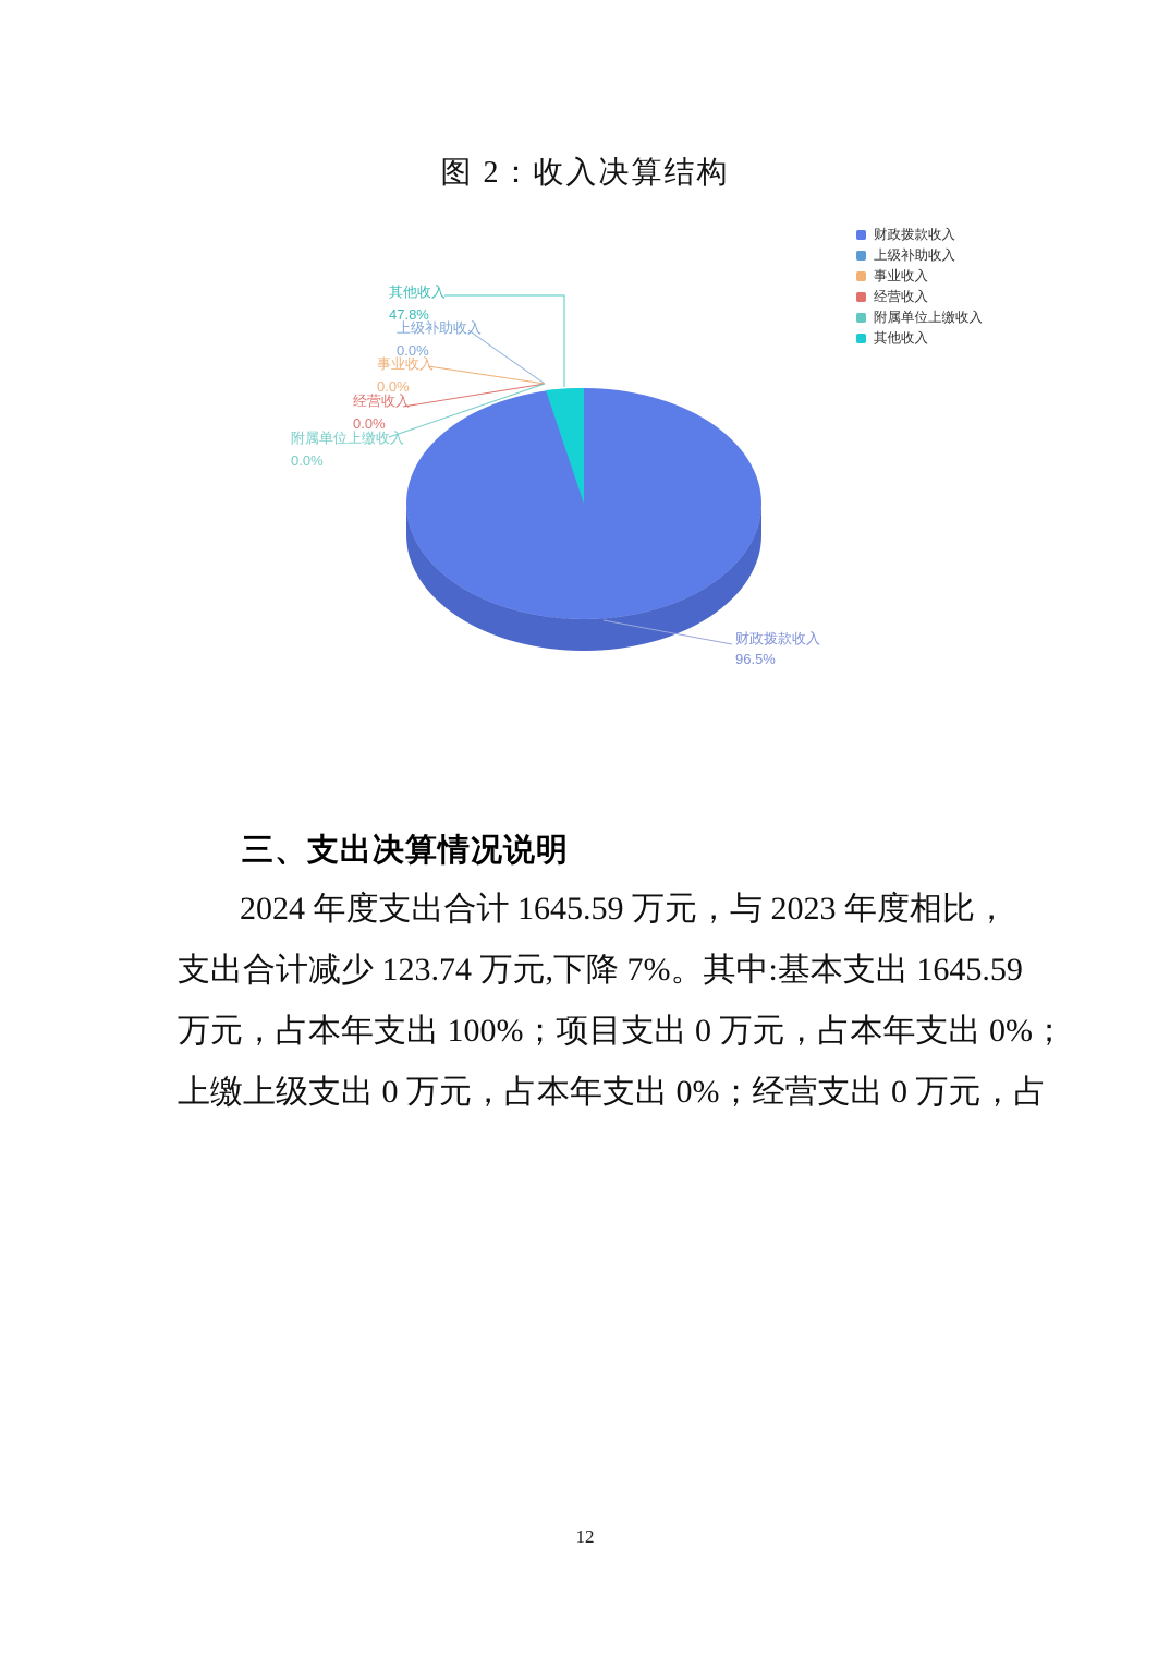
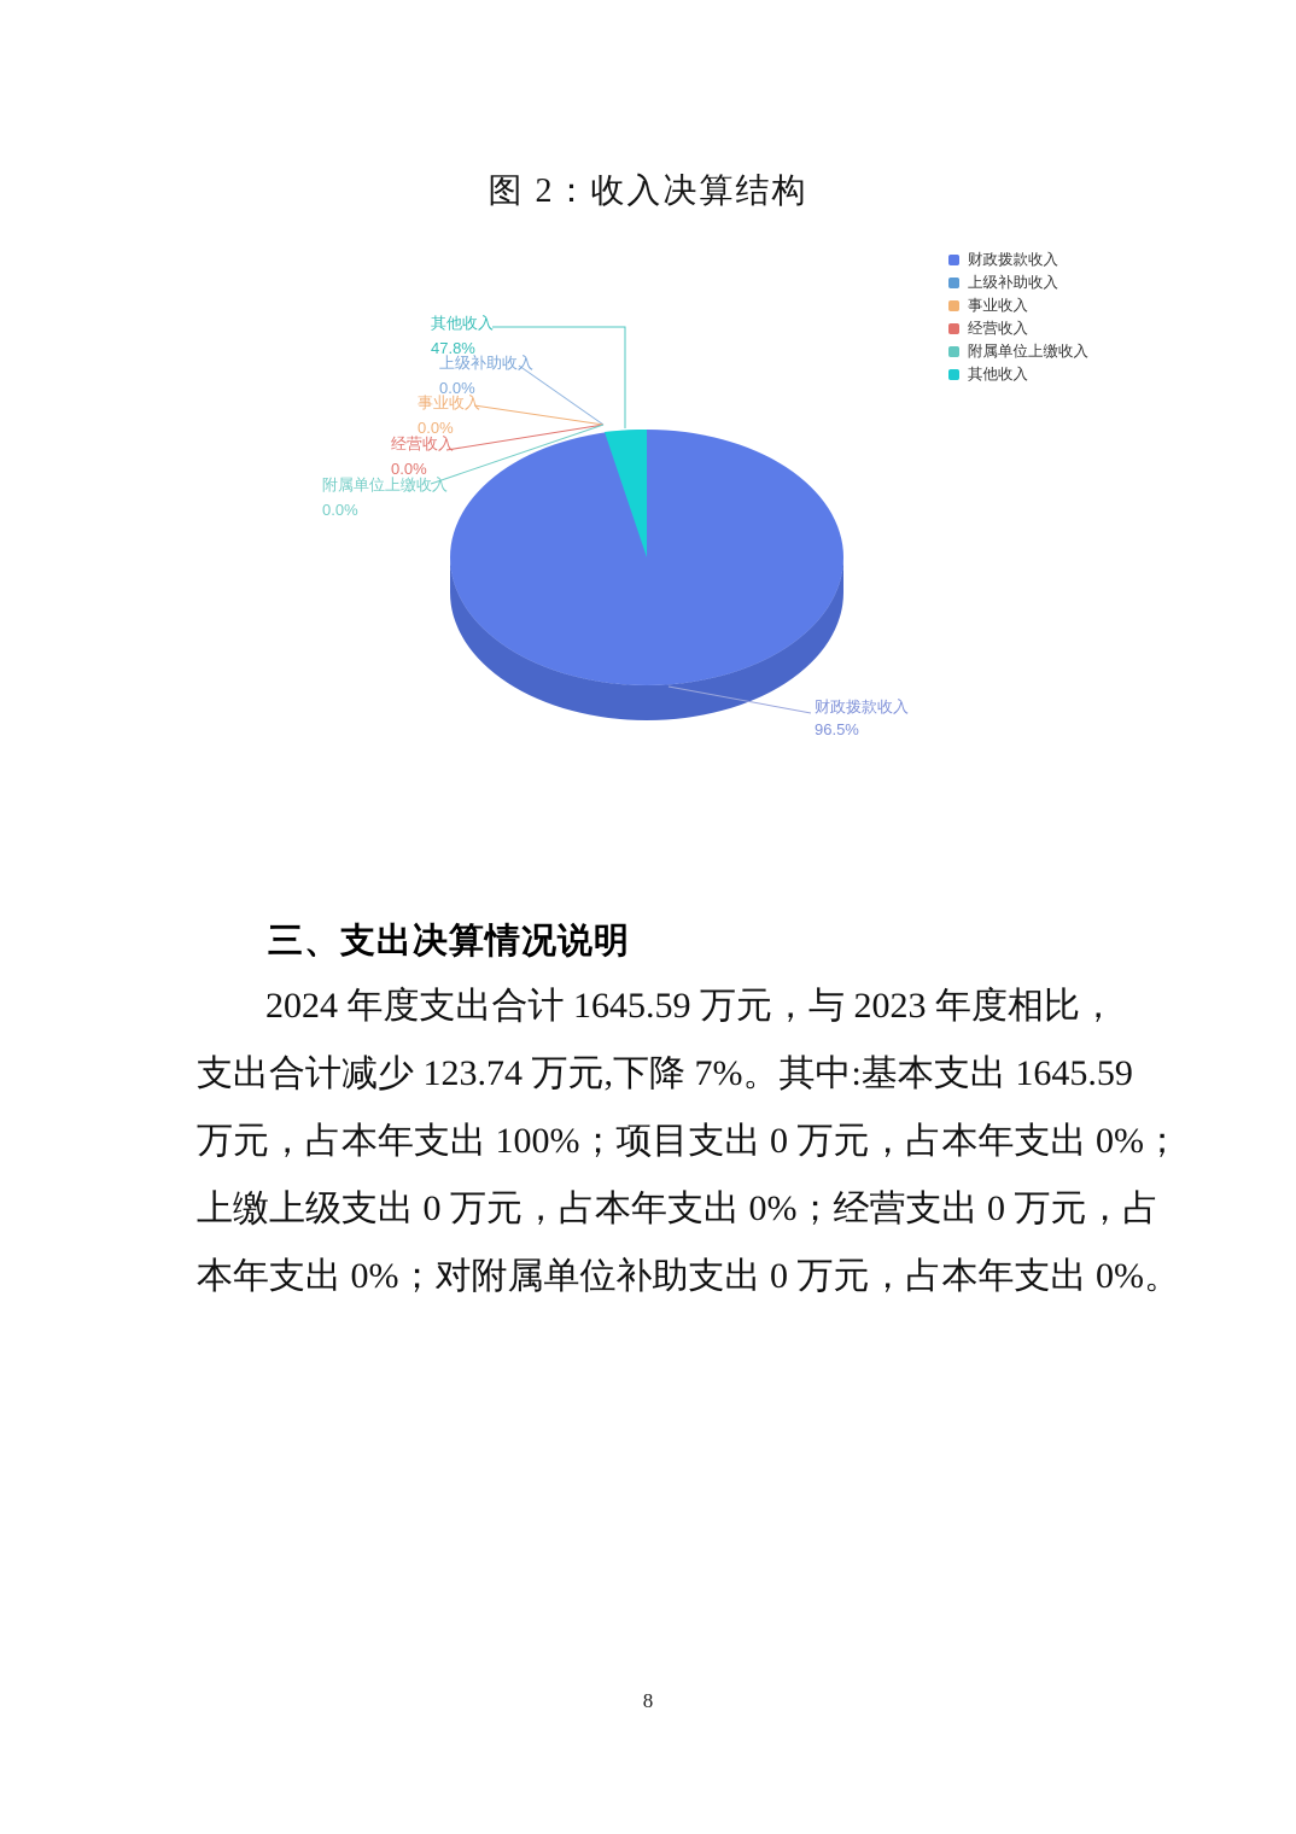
  图 2：收入决算结构
  财政拨款收入
  上级补助收入
  事业收入
  经营收入
  附属单位上缴收入
  其他收入
  其他收入
  47.8%
  上级补助收入
  0.0%
  事业收入
  0.0%
  经营收入
  0.0%
  附属单位上缴收入
  0.0%
  财政拨款收入
  96.5%
  三、支出决算情况说明
  2024 年度支出合计 1645.59 万元，与 2023 年度相比，
  支出合计减少 123.74 万元,下降 7%。其中:基本支出 1645.59
  万元，占本年支出 100%；项目支出 0 万元，占本年支出 0%；
  上缴上级支出 0 万元，占本年支出 0%；经营支出 0 万元，占
+ 本年支出 0%；对附属单位补助支出 0 万元，占本年支出 0%。
- 12
+ 8
